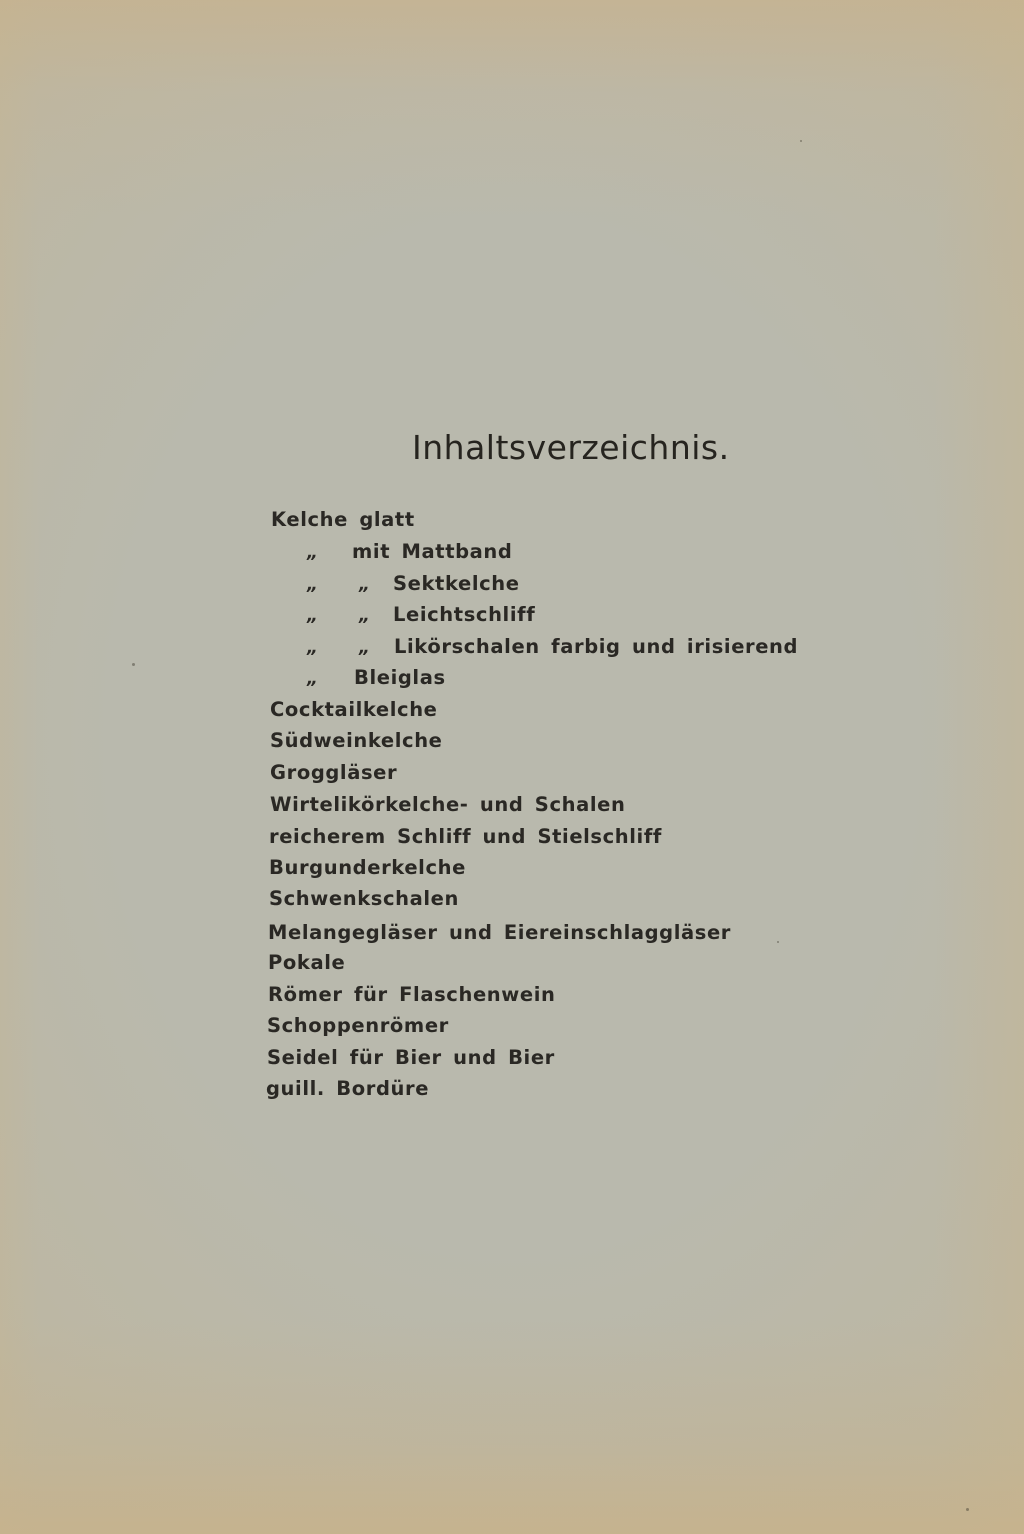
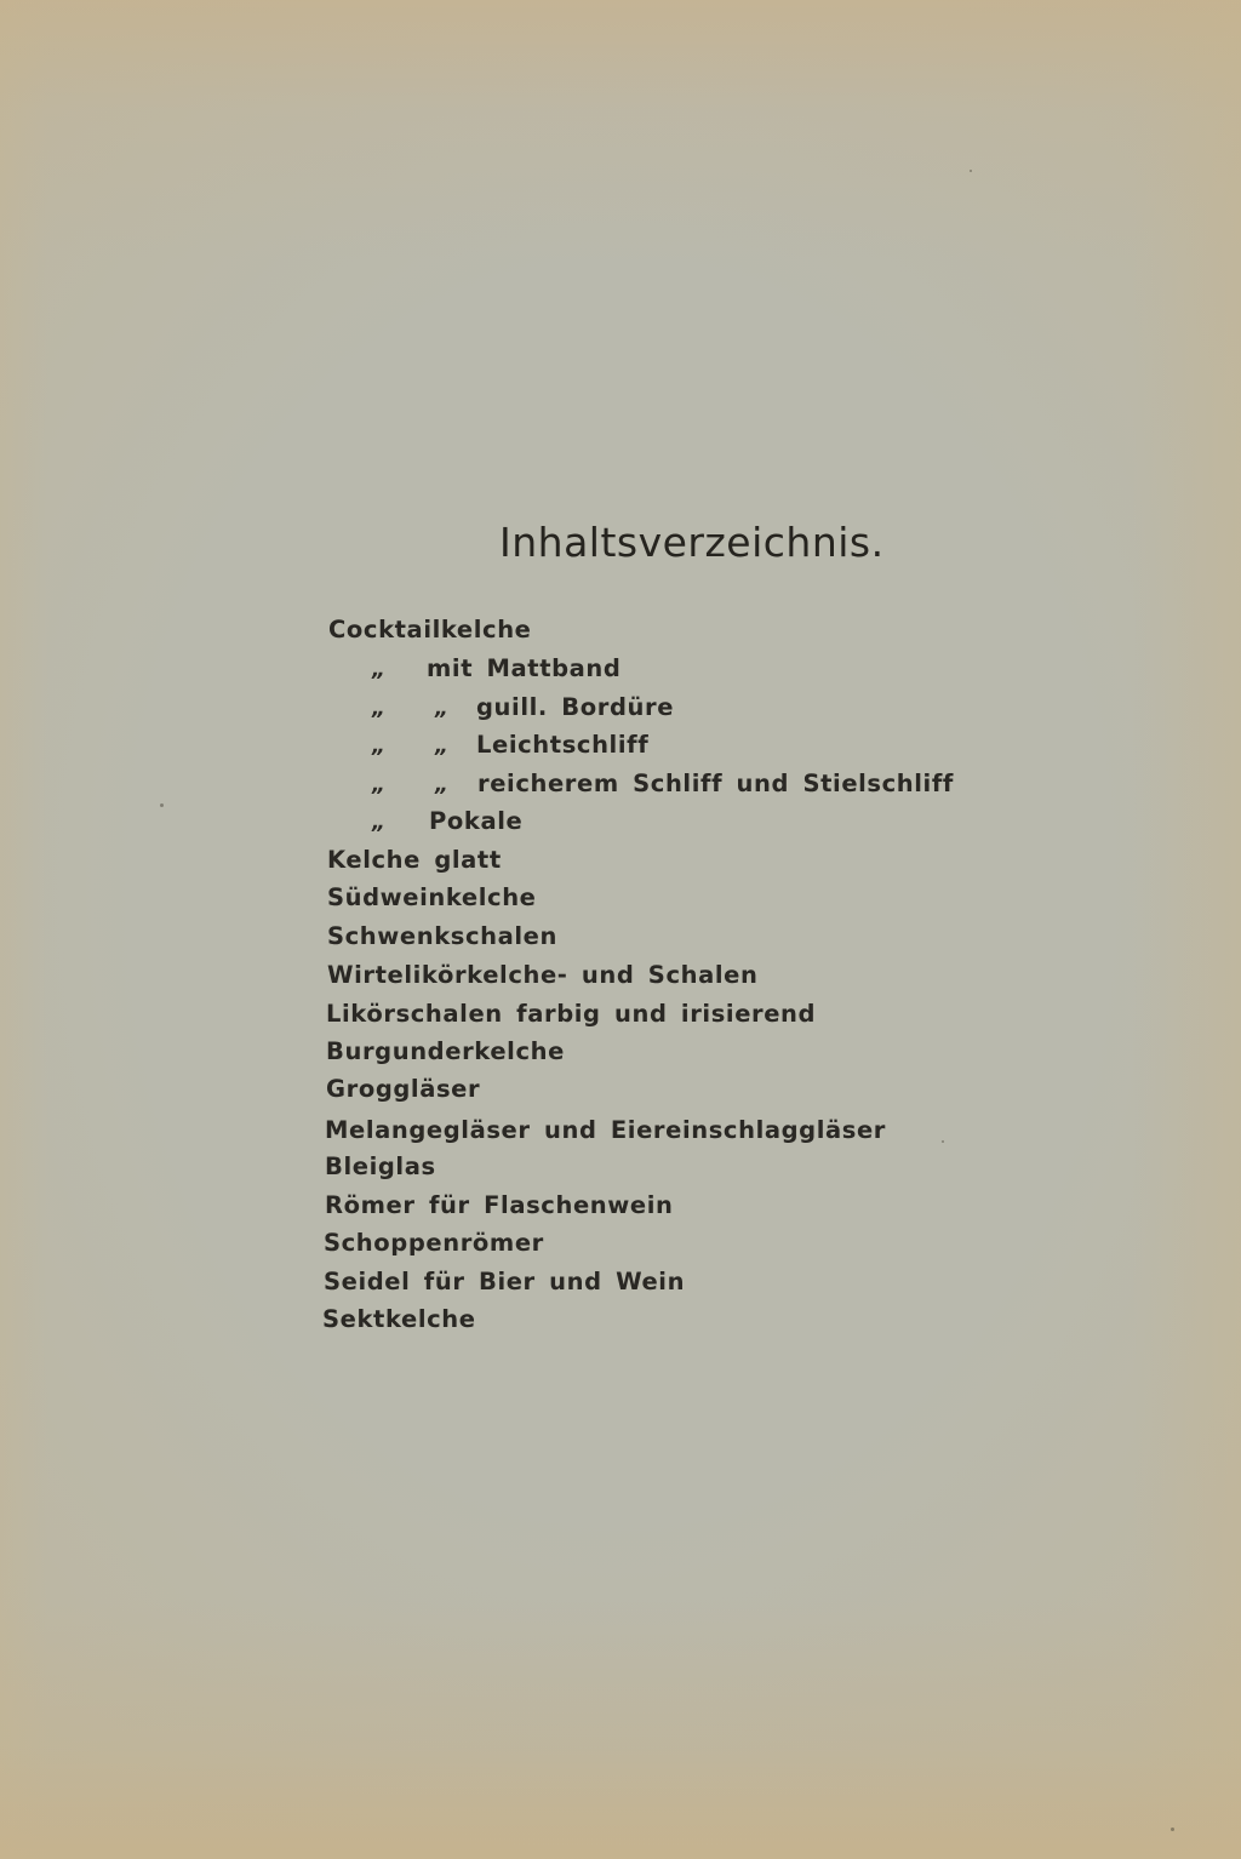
  Inhaltsverzeichnis.
- Kelche glatt
+ Cocktailkelche
  „
  mit Mattband
  „
  „
- Sektkelche
+ guill. Bordüre
  „
  „
  Leichtschliff
  „
  „
- Likörschalen farbig und irisierend
+ reicherem Schliff und Stielschliff
  „
- Bleiglas
+ Pokale
- Cocktailkelche
+ Kelche glatt
  Südweinkelche
- Groggläser
+ Schwenkschalen
  Wirtelikörkelche- und Schalen
- reicherem Schliff und Stielschliff
+ Likörschalen farbig und irisierend
  Burgunderkelche
- Schwenkschalen
+ Groggläser
  Melangegläser und Eiereinschlaggläser
- Pokale
+ Bleiglas
  Römer für Flaschenwein
  Schoppenrömer
- Seidel für Bier und Bier
+ Seidel für Bier und Wein
- guill. Bordüre
+ Sektkelche
